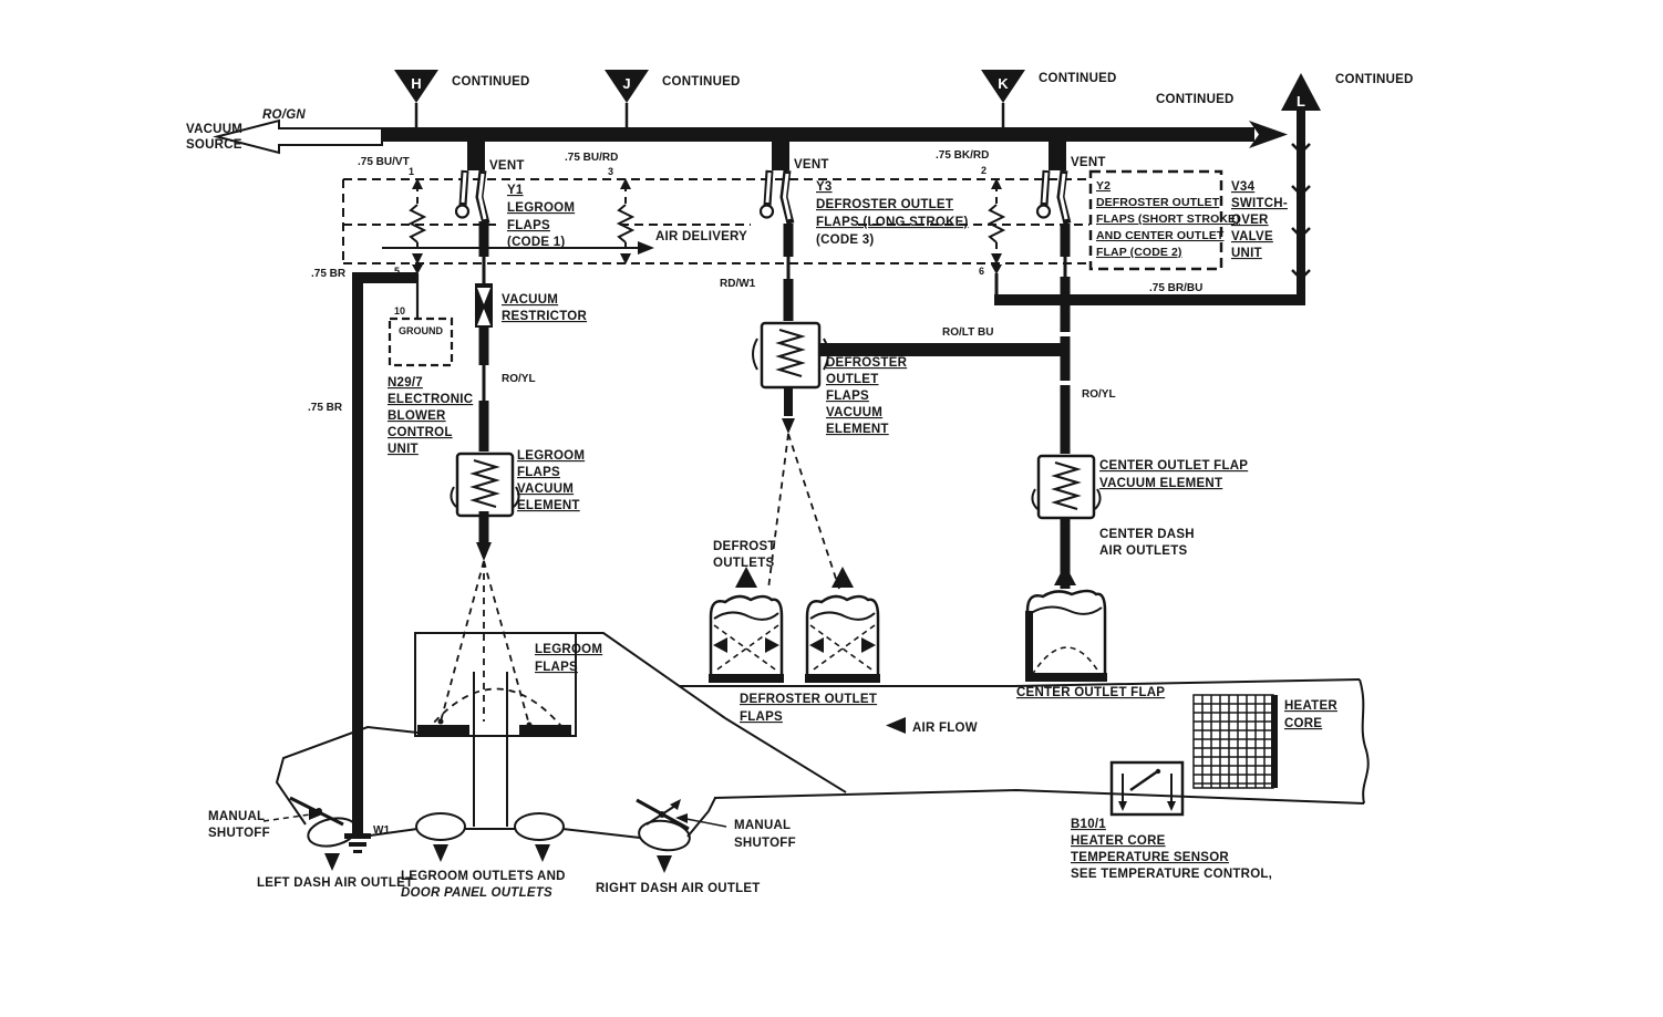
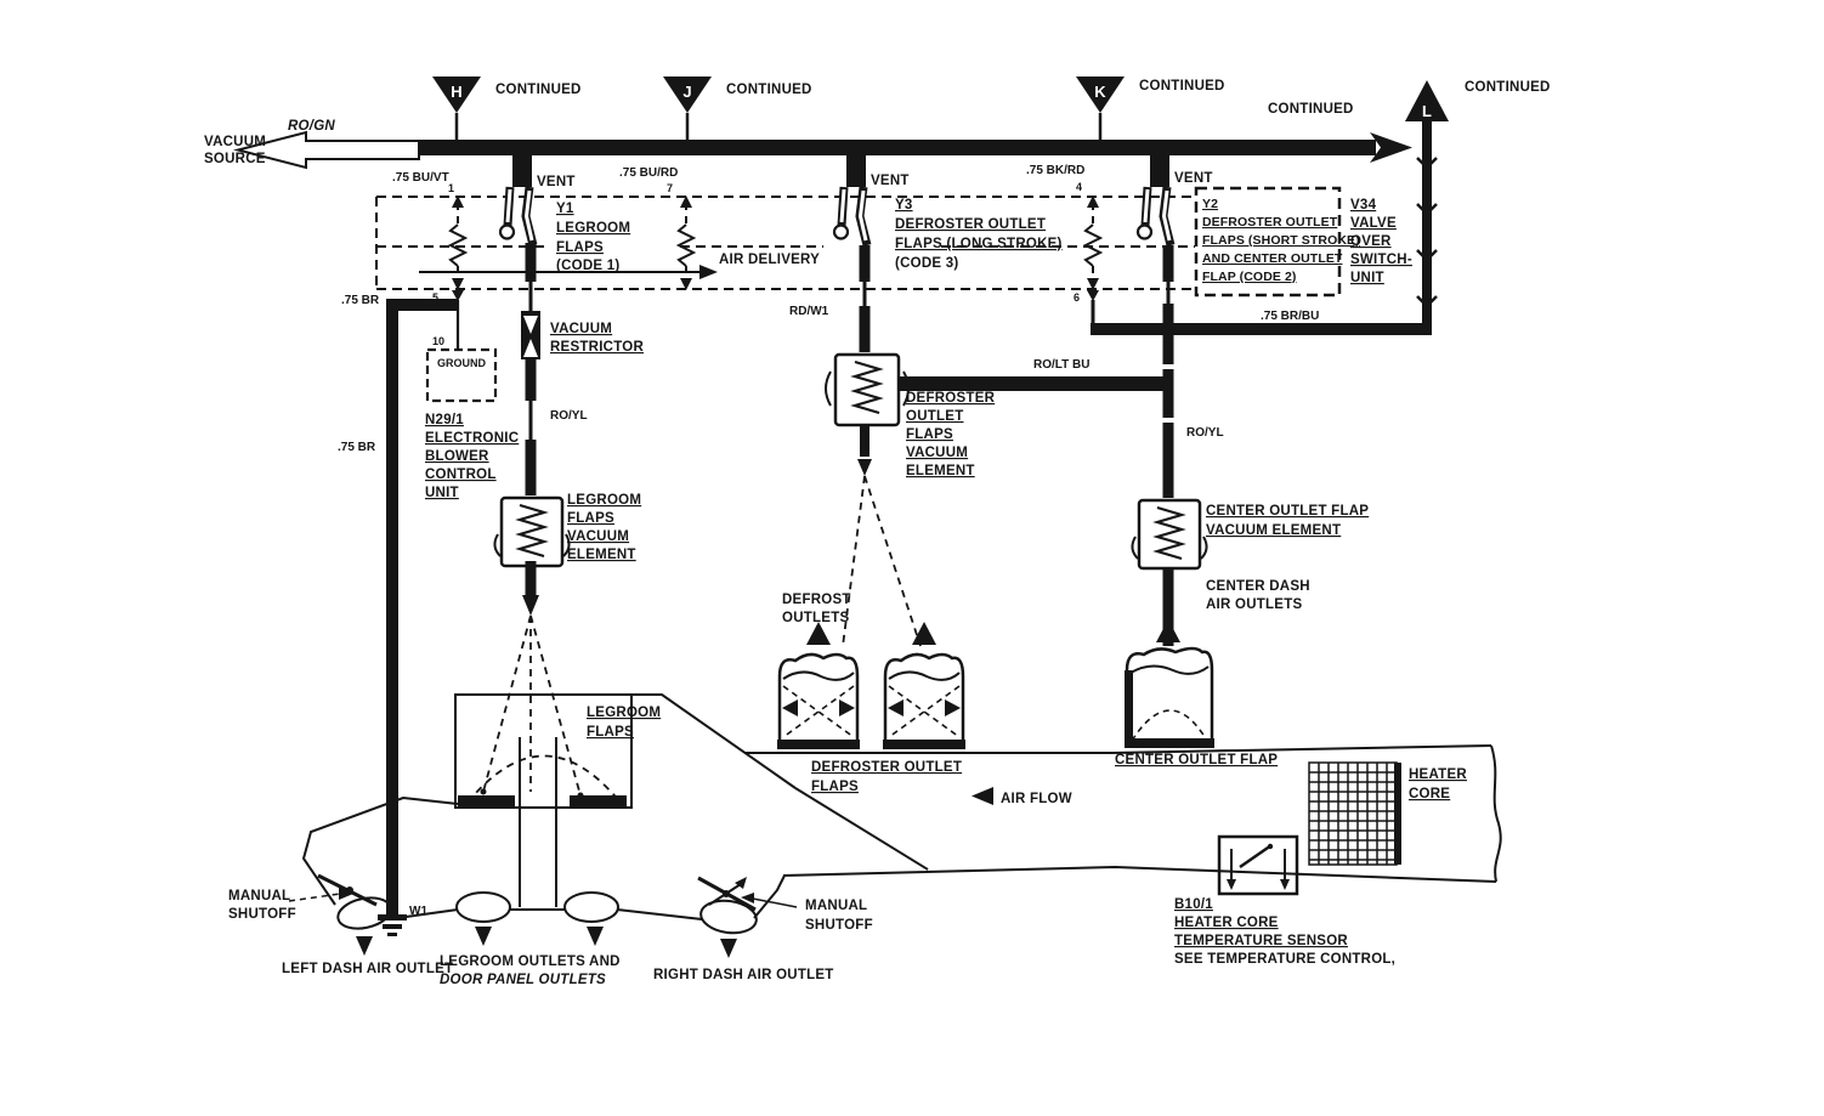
  VACUUM
  SOURCE
  RO/GN
  H
  CONTINUED
  J
  CONTINUED
  K
  CONTINUED
  CONTINUED
  L
  CONTINUED
  .75 BR/BU
  .75 BU/VT
  1
  .75 BU/RD
- 3
+ 7
  .75 BK/RD
- 2
+ 4
  5
  6
  AIR DELIVERY
  Y1
  LEGROOM
  FLAPS
  (CODE 1)
  Y3
  DEFROSTER OUTLET
  FLAPS (LONG STROKE)
  (CODE 3)
  Y2
  DEFROSTER OUTLET
  FLAPS (SHORT STROKE)
  AND CENTER OUTLET
  FLAP (CODE 2)
  V34
- SWITCH-
+ VALVE
  OVER
- VALVE
+ SWITCH-
  UNIT
  VENT
  VENT
  VENT
  .75 BR
  .75 BR
  W1
  10
  GROUND
- N29/7
+ N29/1
  ELECTRONIC
  BLOWER
  CONTROL
  UNIT
  VACUUM
  RESTRICTOR
  RO/YL
  LEGROOM
  FLAPS
  VACUUM
  ELEMENT
  RD/W1
  RO/LT BU
  DEFROSTER
  OUTLET
  FLAPS
  VACUUM
  ELEMENT
  RO/YL
  CENTER OUTLET FLAP
  VACUUM ELEMENT
  CENTER DASH
  AIR OUTLETS
  DEFROST
  OUTLETS
  LEGROOM
  FLAPS
  DEFROSTER OUTLET
  FLAPS
  CENTER OUTLET FLAP
  AIR FLOW
  HEATER
  CORE
  B10/1
  HEATER CORE
  TEMPERATURE SENSOR
  SEE TEMPERATURE CONTROL,
  MANUAL
  SHUTOFF
  MANUAL
  SHUTOFF
  LEFT DASH AIR OUTLET
  LEGROOM OUTLETS AND
  DOOR PANEL OUTLETS
  RIGHT DASH AIR OUTLET
